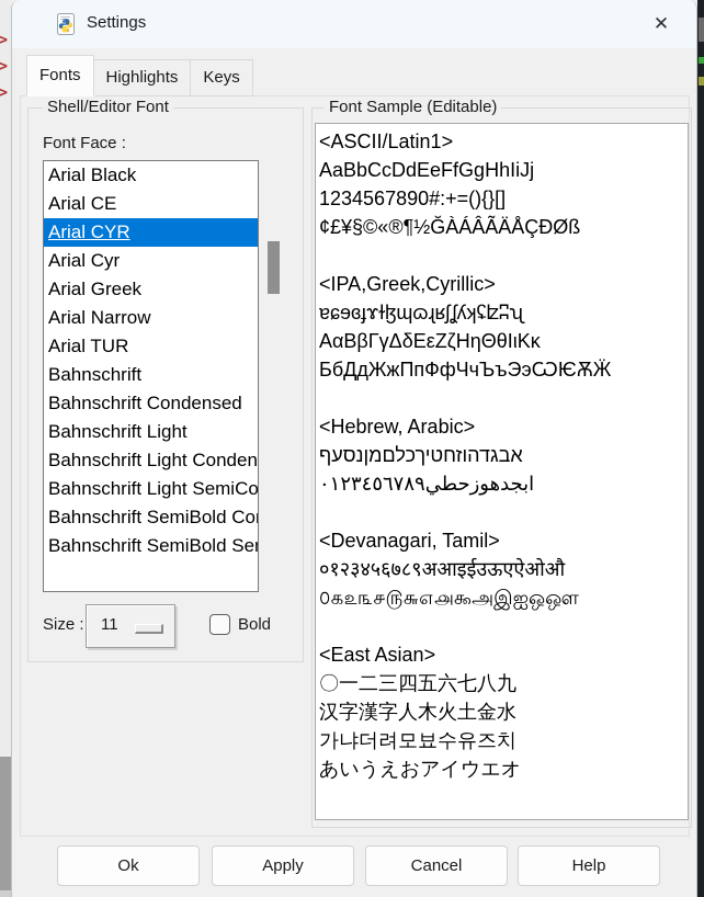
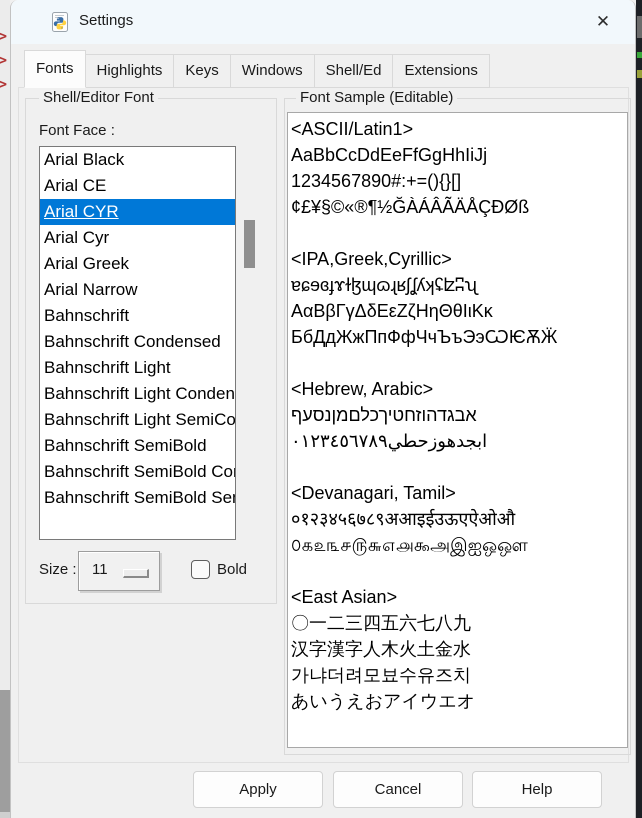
  >
  >
  >
  Settings
  ✕
  Fonts
  Highlights
  Keys
+ Windows
+ Shell/Ed
+ Extensions
  Shell/Editor Font
  Font Face :
  Arial Black
  Arial CE
  Arial CYR
  Arial Cyr
  Arial Greek
  Arial Narrow
- Arial TUR
  Bahnschrift
  Bahnschrift Condensed
  Bahnschrift Light
  Bahnschrift Light Conden
  Bahnschrift Light SemiCo
+ Bahnschrift SemiBold
  Bahnschrift SemiBold Co
  Bahnschrift SemiBold Se
  Size :
  11
  Bold
  Font Sample (Editable)
  <ASCII/Latin1>
  AaBbCcDdEeFfGgHhIiJj
  1234567890#:+=(){}[]
  ¢£¥§©«®¶½ĞÀÁÂÃÄÅÇÐØß
  <IPA,Greek,Cyrillic>
  ɐɕɘɞɟɤɫɮɰɷɻʁʃʆʎʞʢʫʭʯ
  ΑαΒβΓγΔδΕεΖζΗηΘθΙιΚκ
  БбДдЖжПпФфЧчЪъЭэѠѤѪӜ
  <Hebrew, Arabic>
  אבגדהוזחטיךכלםמןנסעף
  ابجدهوزحطي٠١٢٣٤٥٦٧٨٩
  <Devanagari, Tamil>
  ०१२३४५६७८९अआइईउऊएऐओऔ
  ௦௧௨௩௪௫௬௭௮௯அஇஐஒஔ
  <East Asian>
  〇一二三四五六七八九
  汉字漢字人木火土金水
  가냐더려모뵤수유즈치
  あいうえおアイウエオ
- Ok
  Apply
  Cancel
  Help
